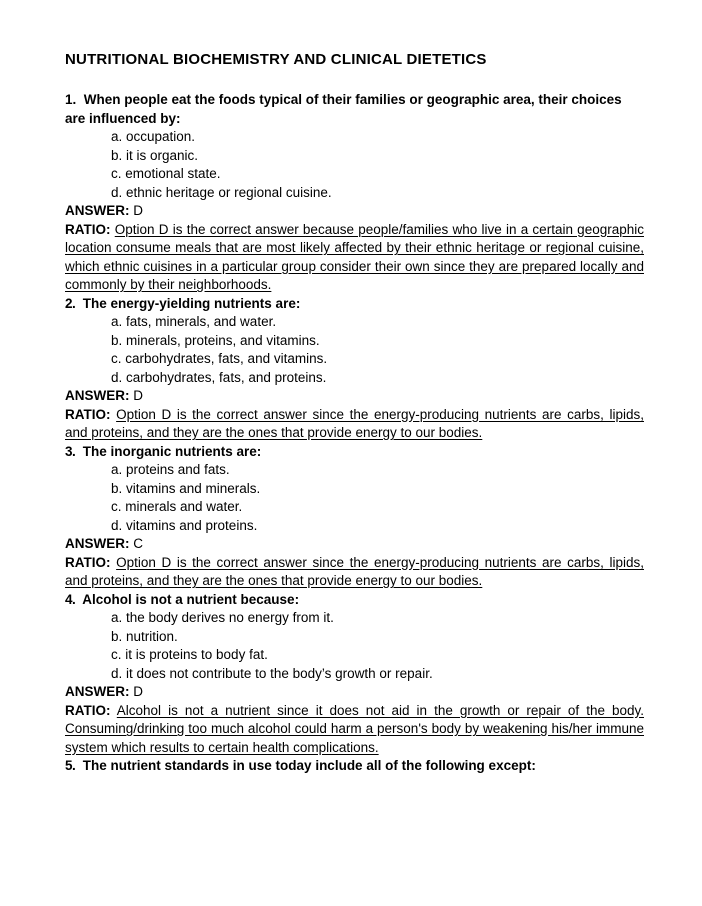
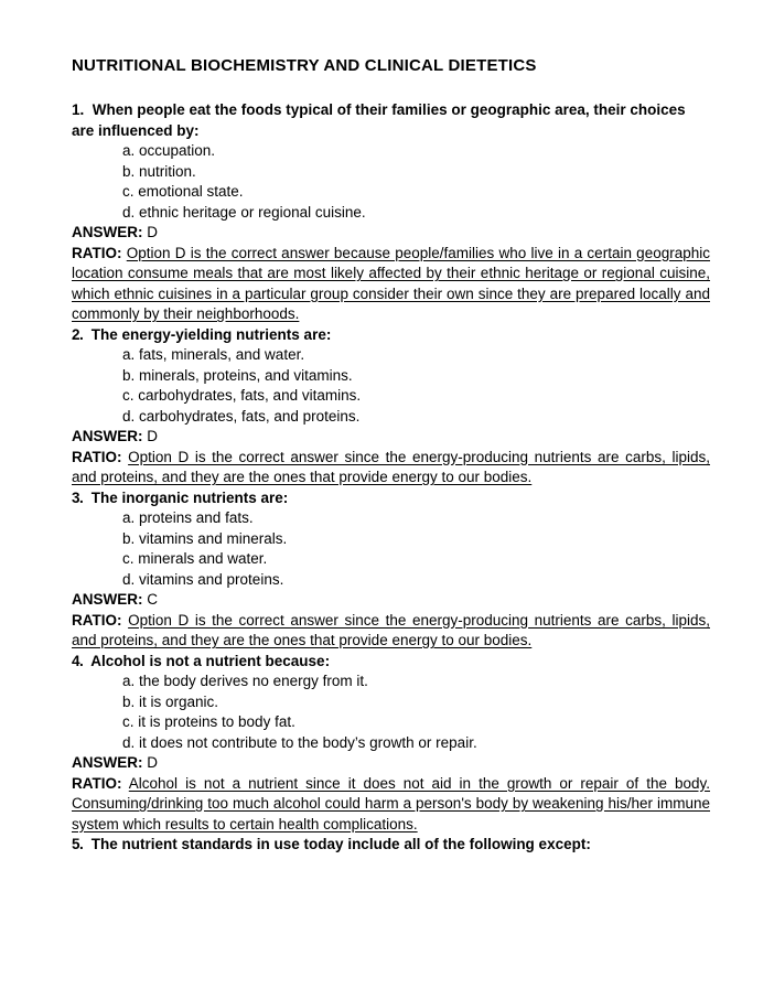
  NUTRITIONAL BIOCHEMISTRY AND CLINICAL DIETETICS
  1. When people eat the foods typical of their families or geographic area, their choices are influenced by:
  a. occupation.
- b. it is organic.
+ b. nutrition.
  c. emotional state.
  d. ethnic heritage or regional cuisine.
  ANSWER: D
  RATIO: Option D is the correct answer because people/families who live in a certain geographic location consume meals that are most likely affected by their ethnic heritage or regional cuisine, which ethnic cuisines in a particular group consider their own since they are prepared locally and commonly by their neighborhoods.
  2. The energy-yielding nutrients are:
  a. fats, minerals, and water.
  b. minerals, proteins, and vitamins.
  c. carbohydrates, fats, and vitamins.
  d. carbohydrates, fats, and proteins.
  ANSWER: D
  RATIO: Option D is the correct answer since the energy-producing nutrients are carbs, lipids, and proteins, and they are the ones that provide energy to our bodies.
  3. The inorganic nutrients are:
  a. proteins and fats.
  b. vitamins and minerals.
  c. minerals and water.
  d. vitamins and proteins.
  ANSWER: C
  RATIO: Option D is the correct answer since the energy-producing nutrients are carbs, lipids, and proteins, and they are the ones that provide energy to our bodies.
  4. Alcohol is not a nutrient because:
  a. the body derives no energy from it.
- b. nutrition.
+ b. it is organic.
  c. it is proteins to body fat.
  d. it does not contribute to the body’s growth or repair.
  ANSWER: D
  RATIO: Alcohol is not a nutrient since it does not aid in the growth or repair of the body. Consuming/drinking too much alcohol could harm a person's body by weakening his/her immune system which results to certain health complications.
  5. The nutrient standards in use today include all of the following except:
